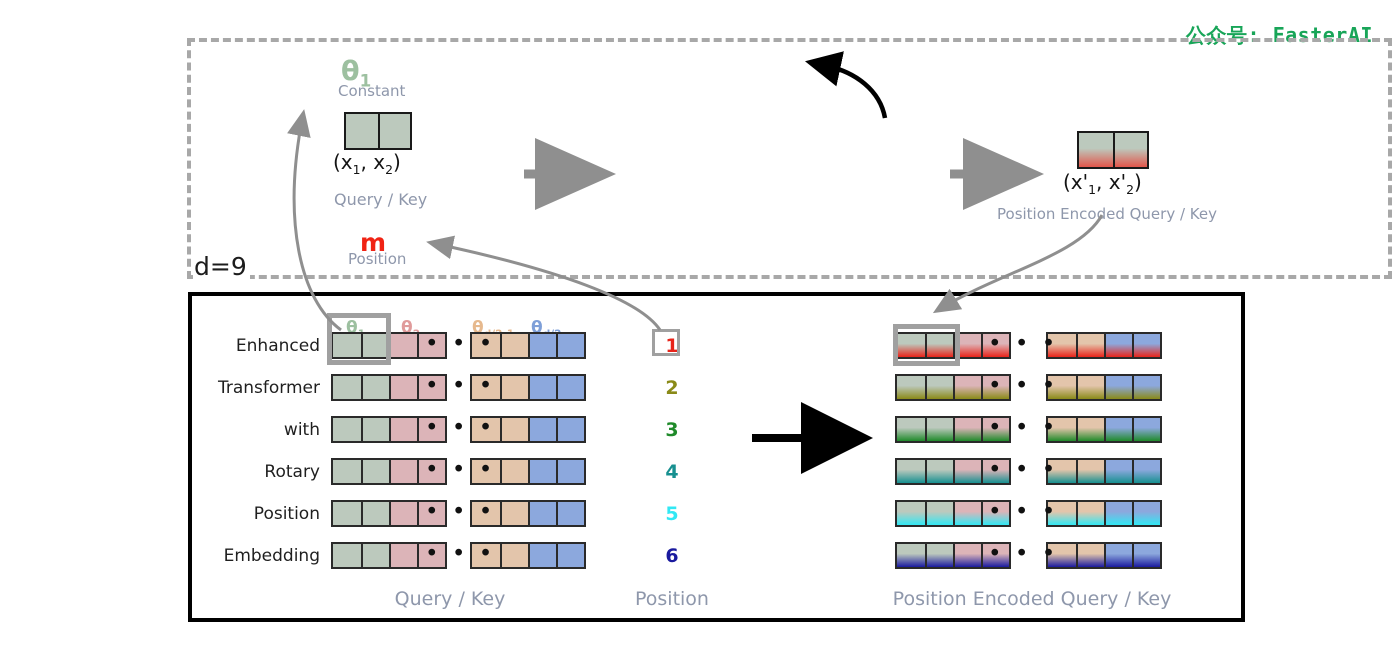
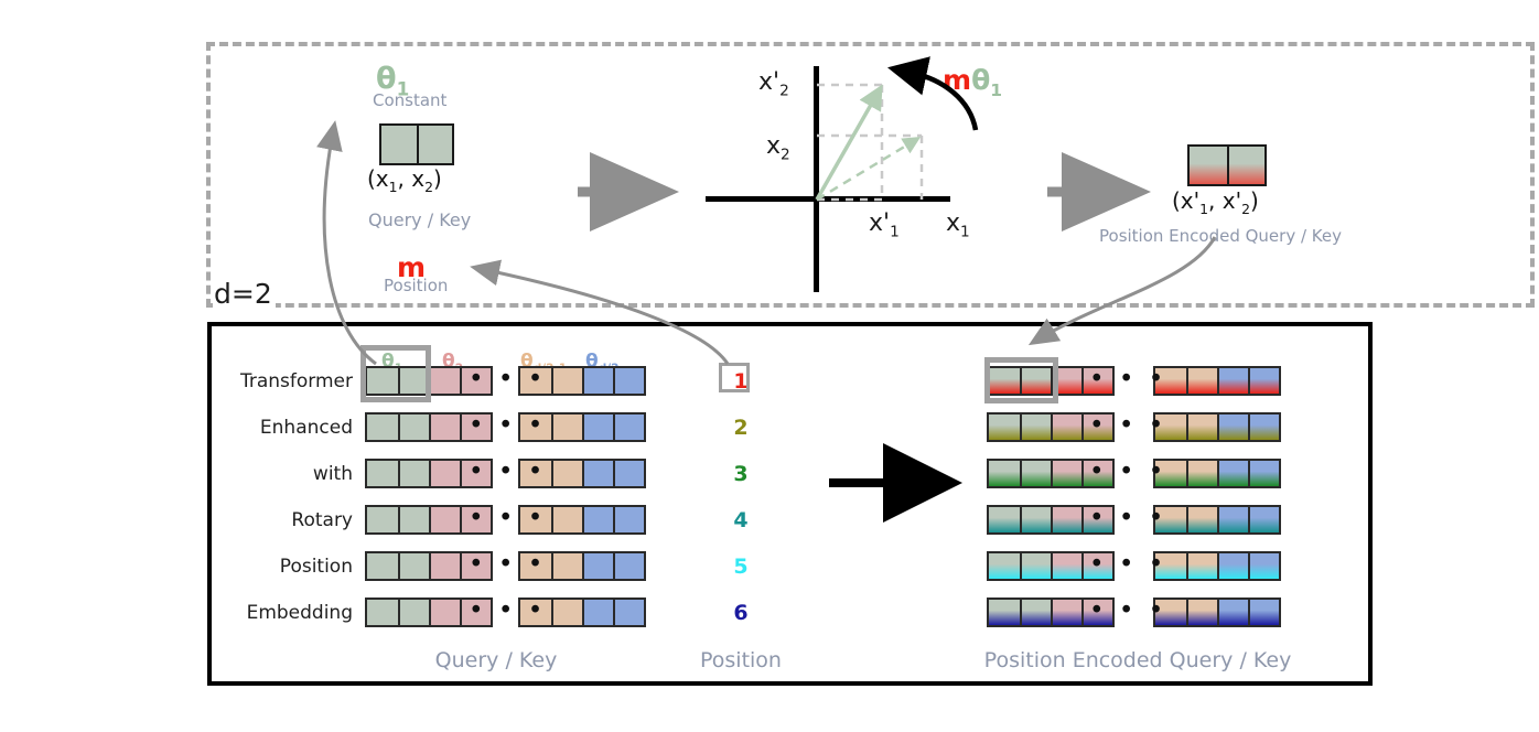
- 公众号: FasterAI
- d=9
+ d=2
  θ1
  Constant
  (x1, x2)
  Query / Key
  m
  Position
+ x'2
+ x2
+ x'1
+ x1
+ mθ1
  (x'1, x'2)
  Position Encoded Query / Key
- Enhanced
+ Transformer
  • • •
  1
  • • •
- Transformer
+ Enhanced
  • • •
  2
  • • •
  with
  • • •
  3
  • • •
  Rotary
  • • •
  4
  • • •
  Position
  • • •
  5
  • • •
  Embedding
  • • •
  6
  • • •
  Query / Key
  Position
  Position Encoded Query / Key
